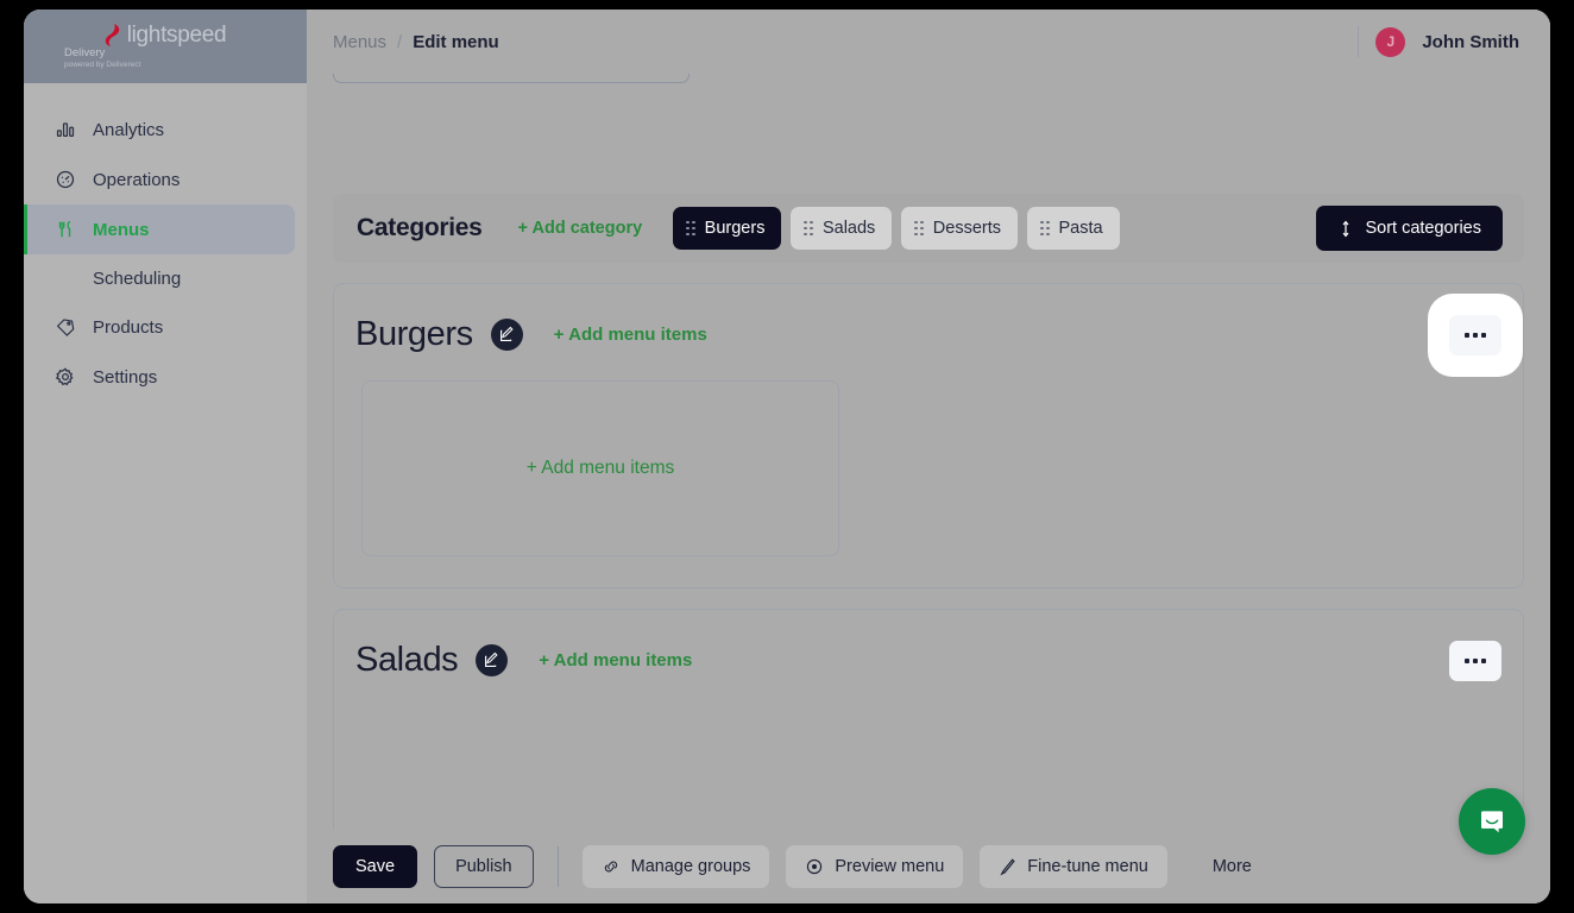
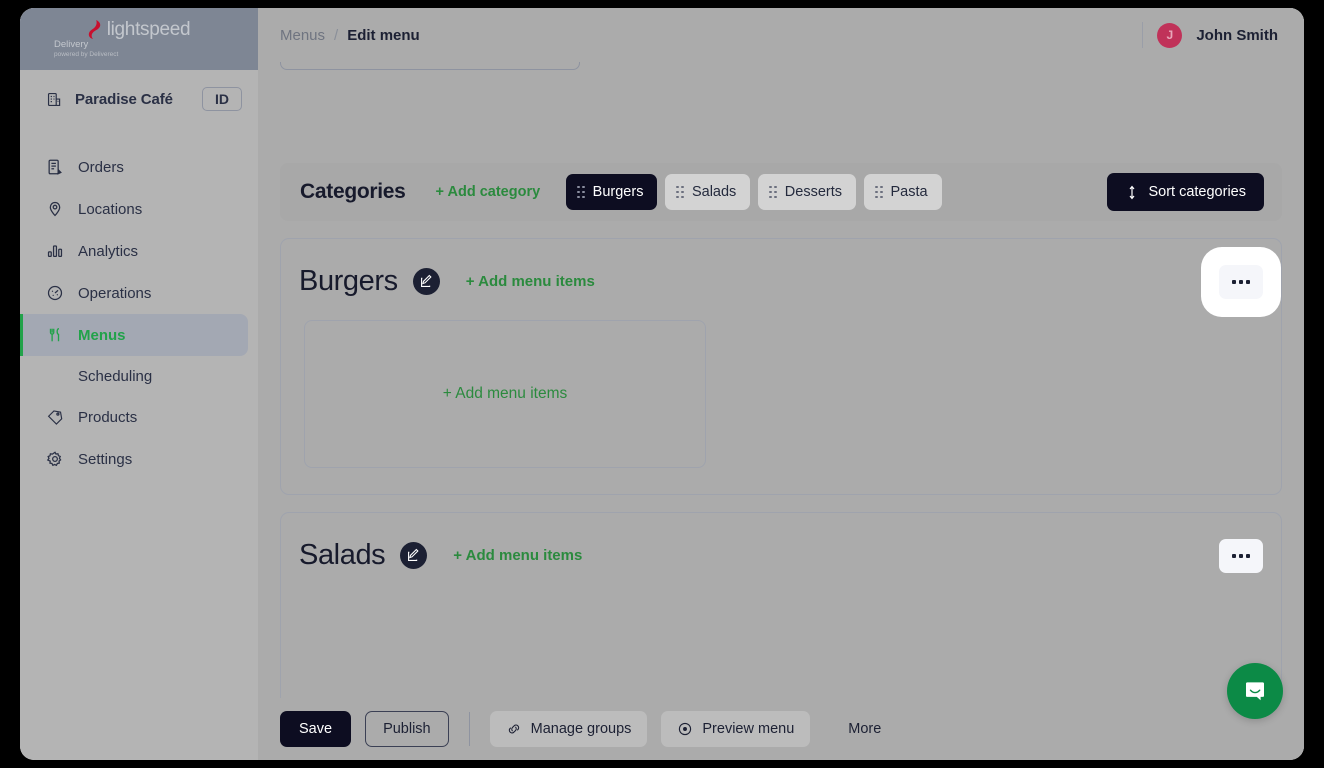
  lightspeed
  Delivery
+ Paradise Café
+ ID
+ Orders
+ Locations
  Analytics
  Operations
  Menus
  Scheduling
  Products
  Settings
  Menus
  /
  Edit menu
  J
  John Smith
  Categories
  + Add category
  Burgers
  Salads
  Desserts
  Pasta
  Sort categories
  Burgers
  + Add menu items
  + Add menu items
  Salads
  + Add menu items
  Save
  Publish
  Manage groups
  Preview menu
- Fine-tune menu
  More
